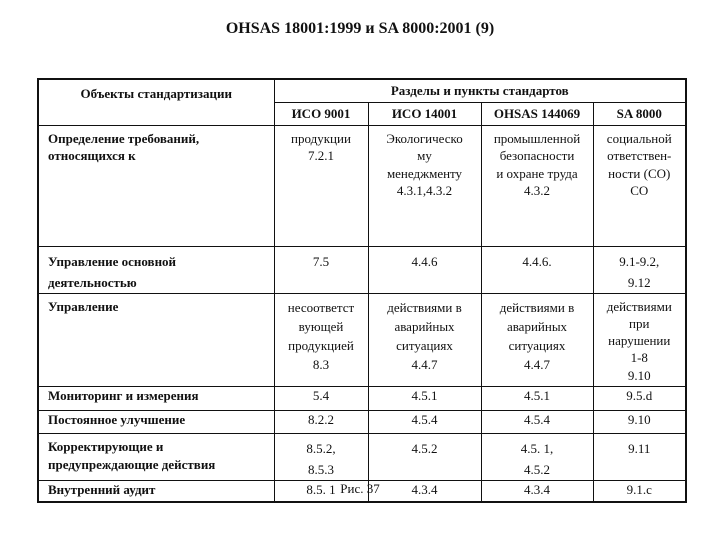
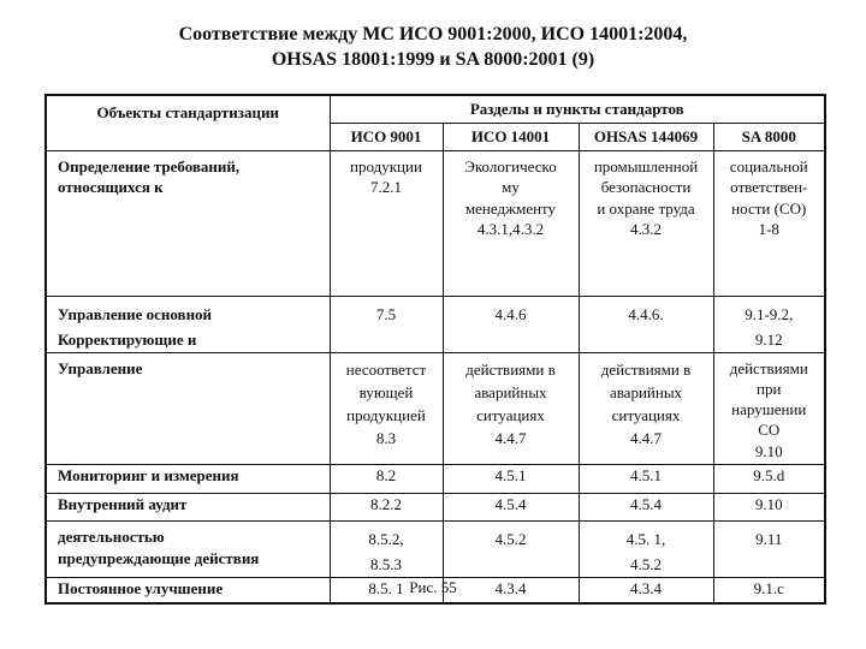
+ Соответствие между МС ИСО 9001:2000, ИСО 14001:2004,
  OHSAS 18001:1999 и SA 8000:2001 (9)
  Объекты стандартизации	Разделы и пункты стандартов
  ИСО 9001	ИСО 14001	OHSAS 144069	SA 8000
- Определение требований, относящихся к	продукции 7.2.1	Экологическо му менеджменту 4.3.1,4.3.2	промышленной безопасности и охране труда 4.3.2	социальной ответствен- ности (СО) СО
+ Определение требований, относящихся к	продукции 7.2.1	Экологическо му менеджменту 4.3.1,4.3.2	промышленной безопасности и охране труда 4.3.2	социальной ответствен- ности (СО) 1-8
- Управление основной деятельностью	7.5	4.4.6	4.4.6.	9.1-9.2, 9.12
+ Управление основной Корректирующие и	7.5	4.4.6	4.4.6.	9.1-9.2, 9.12
- Управление	несоответст вующей продукцией 8.3	действиями в аварийных ситуациях 4.4.7	действиями в аварийных ситуациях 4.4.7	действиями при нарушении 1-8 9.10
+ Управление	несоответст вующей продукцией 8.3	действиями в аварийных ситуациях 4.4.7	действиями в аварийных ситуациях 4.4.7	действиями при нарушении СО 9.10
- Мониторинг и измерения	5.4	4.5.1	4.5.1	9.5.d
+ Мониторинг и измерения	8.2	4.5.1	4.5.1	9.5.d
- Постоянное улучшение	8.2.2	4.5.4	4.5.4	9.10
+ Внутренний аудит	8.2.2	4.5.4	4.5.4	9.10
- Корректирующие и предупреждающие действия	8.5.2, 8.5.3	4.5.2	4.5. 1, 4.5.2	9.11
+ деятельностью предупреждающие действия	8.5.2, 8.5.3	4.5.2	4.5. 1, 4.5.2	9.11
- Внутренний аудит	8.5. 1	4.3.4	4.3.4	9.1.c
+ Постоянное улучшение	8.5. 1	4.3.4	4.3.4	9.1.c
- Рис. 37
+ Рис. 55
